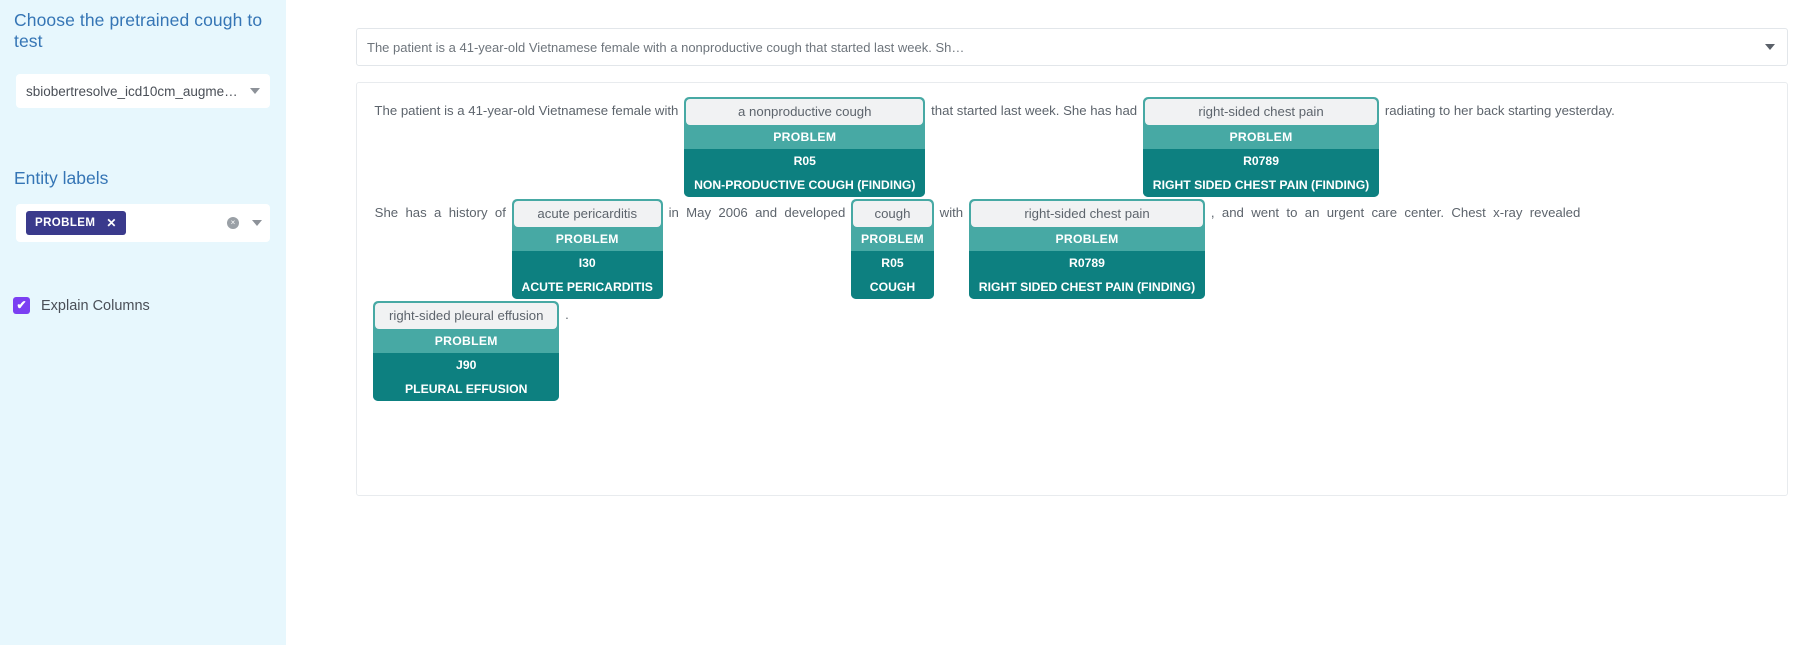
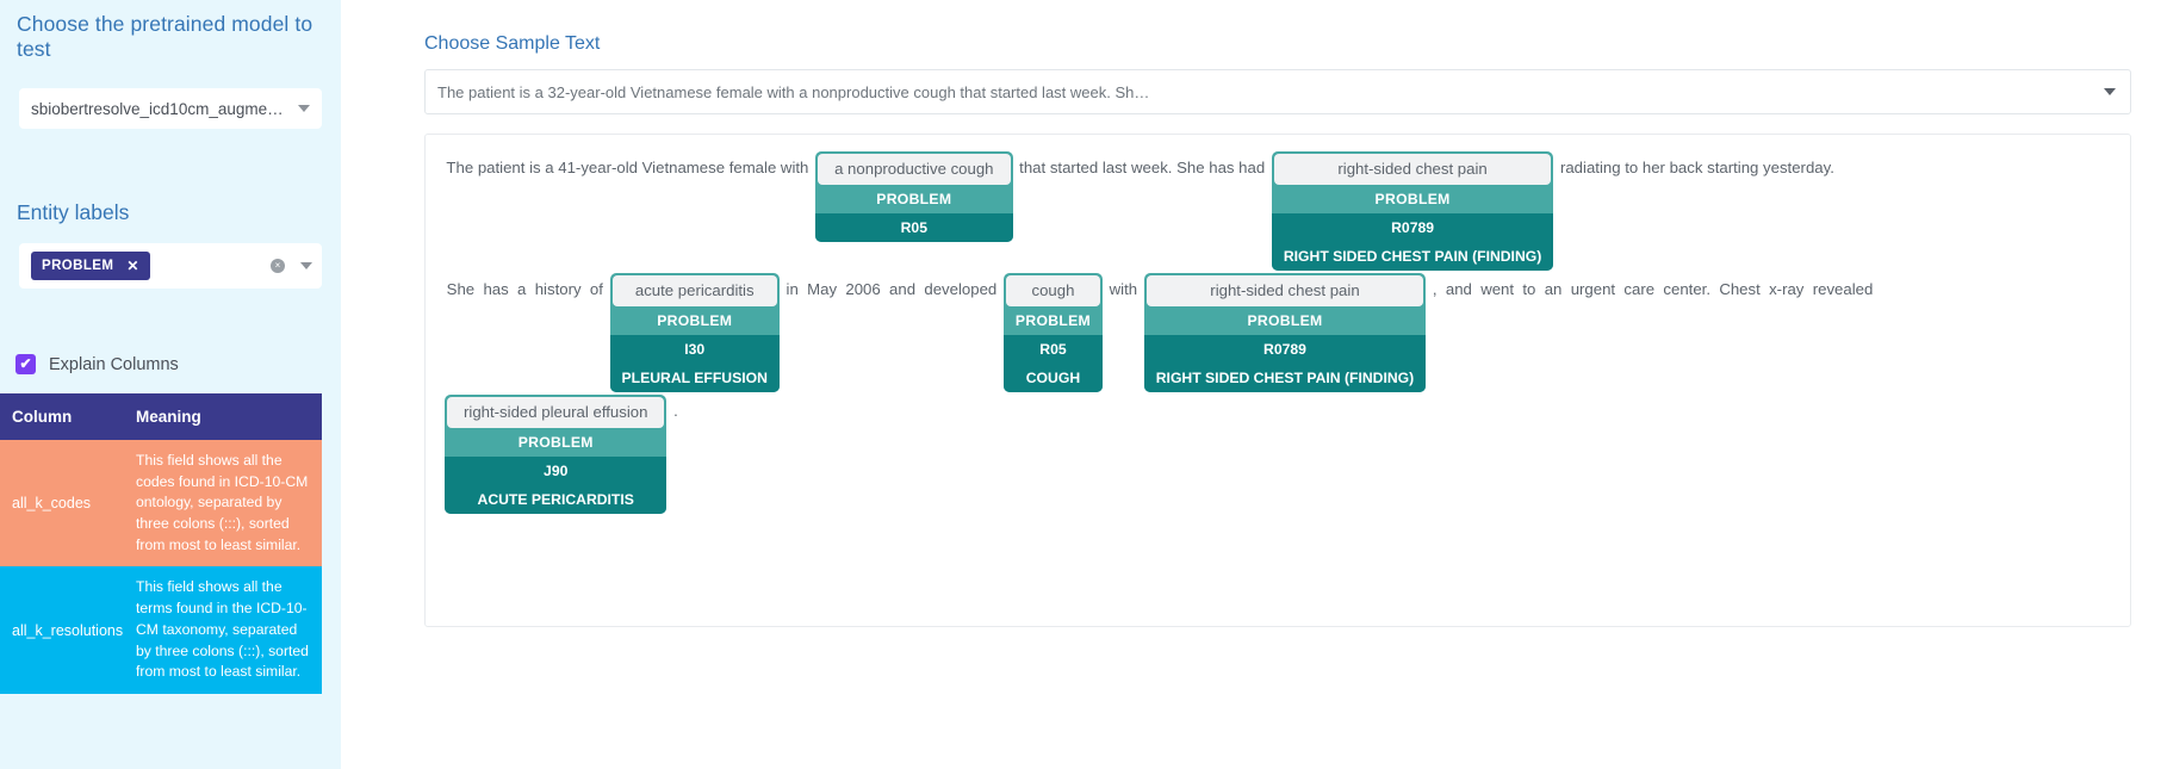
- Choose the pretrained cough to test
+ Choose the pretrained model to test
  sbiobertresolve_icd10cm_augmente
  Entity labels
  PROBLEM
  ✕
  ×
  ✔
  Explain Columns
+ Column	Meaning
+ all_k_codes	This field shows all the codes found in ICD-10-CM ontology, separated by three colons (:::), sorted from most to least similar.
+ all_k_resolutions	This field shows all the terms found in the ICD-10-CM taxonomy, separated by three colons (:::), sorted from most to least similar.
+ Choose Sample Text
- The patient is a 41-year-old Vietnamese female with a nonproductive cough that started last week. Sh…
+ The patient is a 32-year-old Vietnamese female with a nonproductive cough that started last week. Sh…
  The patient is a 41-year-old Vietnamese female with
  a nonproductive cough
  PROBLEM
  R05
- NON-PRODUCTIVE COUGH (FINDING)
  that started last week. She has had
  right-sided chest pain
  PROBLEM
  R0789
  RIGHT SIDED CHEST PAIN (FINDING)
  radiating to her back starting yesterday.
  She has a history of
  acute pericarditis
  PROBLEM
  I30
- ACUTE PERICARDITIS
+ PLEURAL EFFUSION
  in May 2006 and developed
  cough
  PROBLEM
  R05
  COUGH
  with
  right-sided chest pain
  PROBLEM
  R0789
  RIGHT SIDED CHEST PAIN (FINDING)
  , and went to an urgent care center. Chest x-ray revealed
  right-sided pleural effusion
  PROBLEM
  J90
- PLEURAL EFFUSION
+ ACUTE PERICARDITIS
  .
